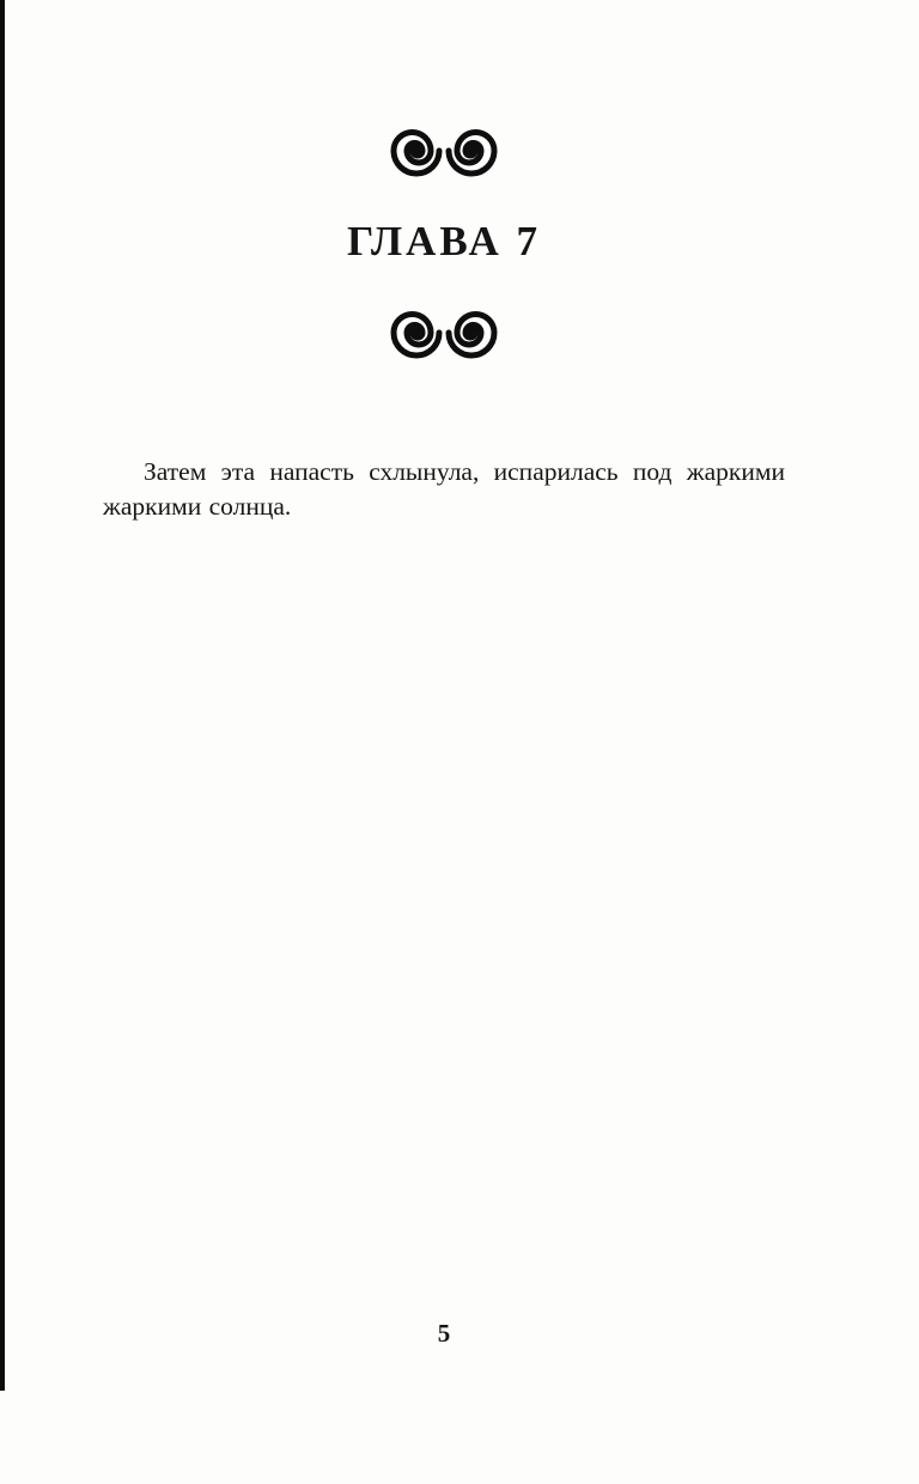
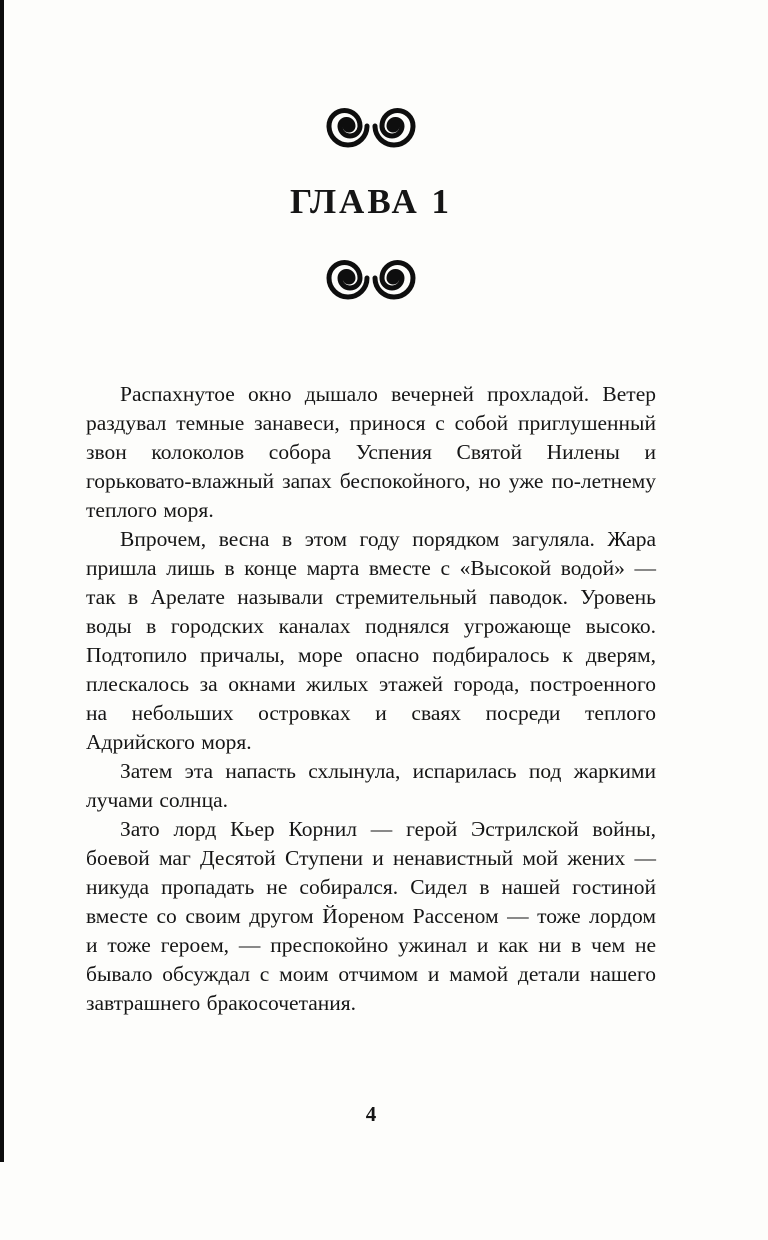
- ГЛАВА 7
+ ГЛАВА 1
+ Распахнутое окно дышало вечерней прохладой. Ветер раздувал темные занавеси, принося с собой приглушенный звон колоколов собора Успения Святой Нилены и горьковато-влажный запах беспокойного, но уже по-летнему теплого моря.
+ Впрочем, весна в этом году порядком загуляла. Жара пришла лишь в конце марта вместе с «Высокой водой» — так в Арелате называли стремительный паводок. Уровень воды в городских каналах поднялся угрожающе высоко. Подтопило причалы, море опасно подбиралось к дверям, плескалось за окнами жилых этажей города, построенного на небольших островках и сваях посреди теплого Адрийского моря.
- Затем эта напасть схлынула, испарилась под жаркими жаркими солнца.
+ Затем эта напасть схлынула, испарилась под жаркими лучами солнца.
+ Зато лорд Кьер Корнил — герой Эстрилской войны, боевой маг Десятой Ступени и ненавистный мой жених — никуда пропадать не собирался. Сидел в нашей гостиной вместе со своим другом Йореном Рассеном — тоже лордом и тоже героем, — преспокойно ужинал и как ни в чем не бывало обсуждал с моим отчимом и мамой детали нашего завтрашнего бракосочетания.
- 5
+ 4
